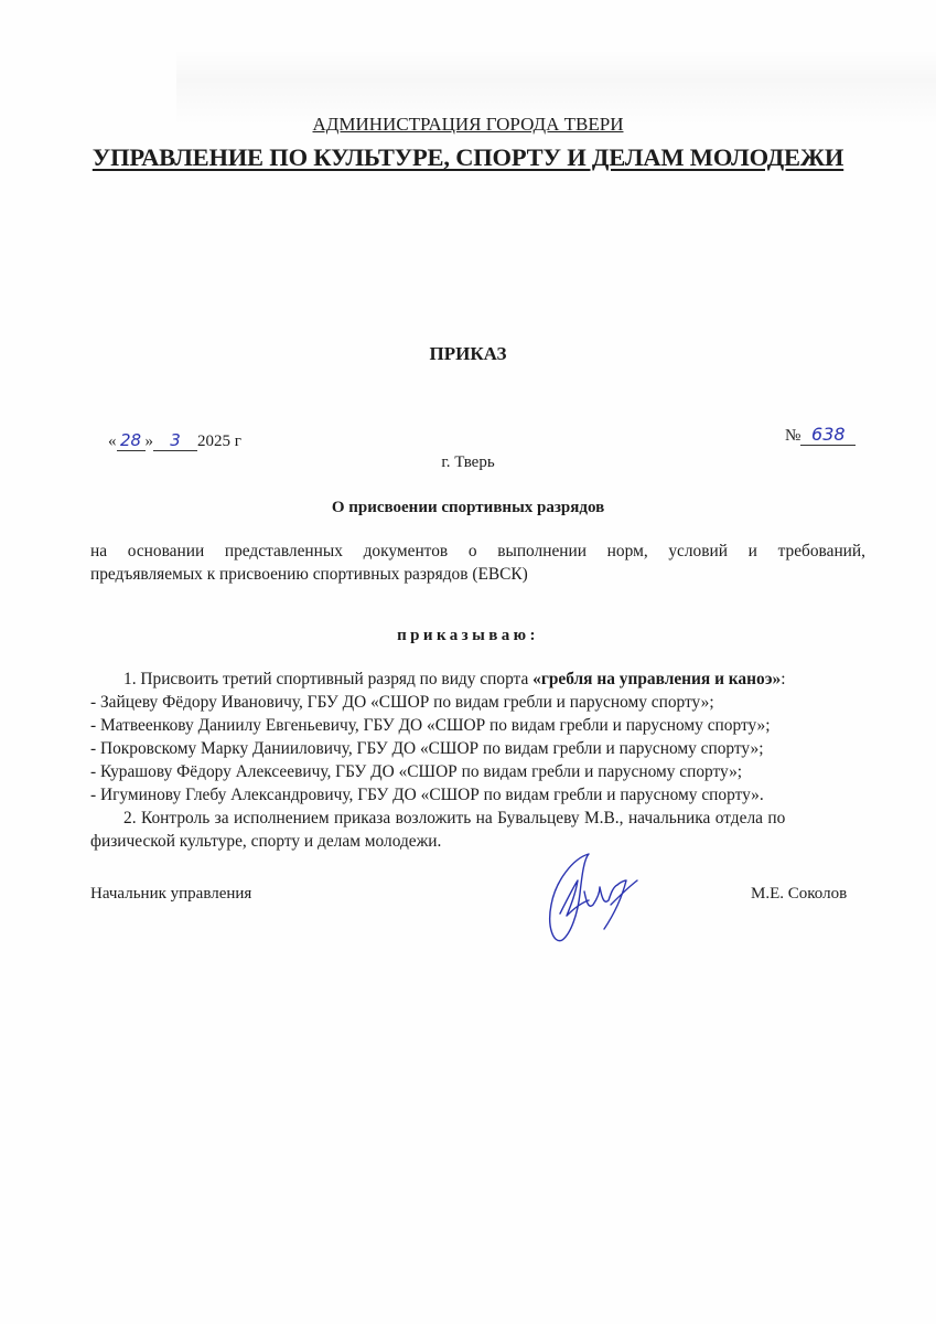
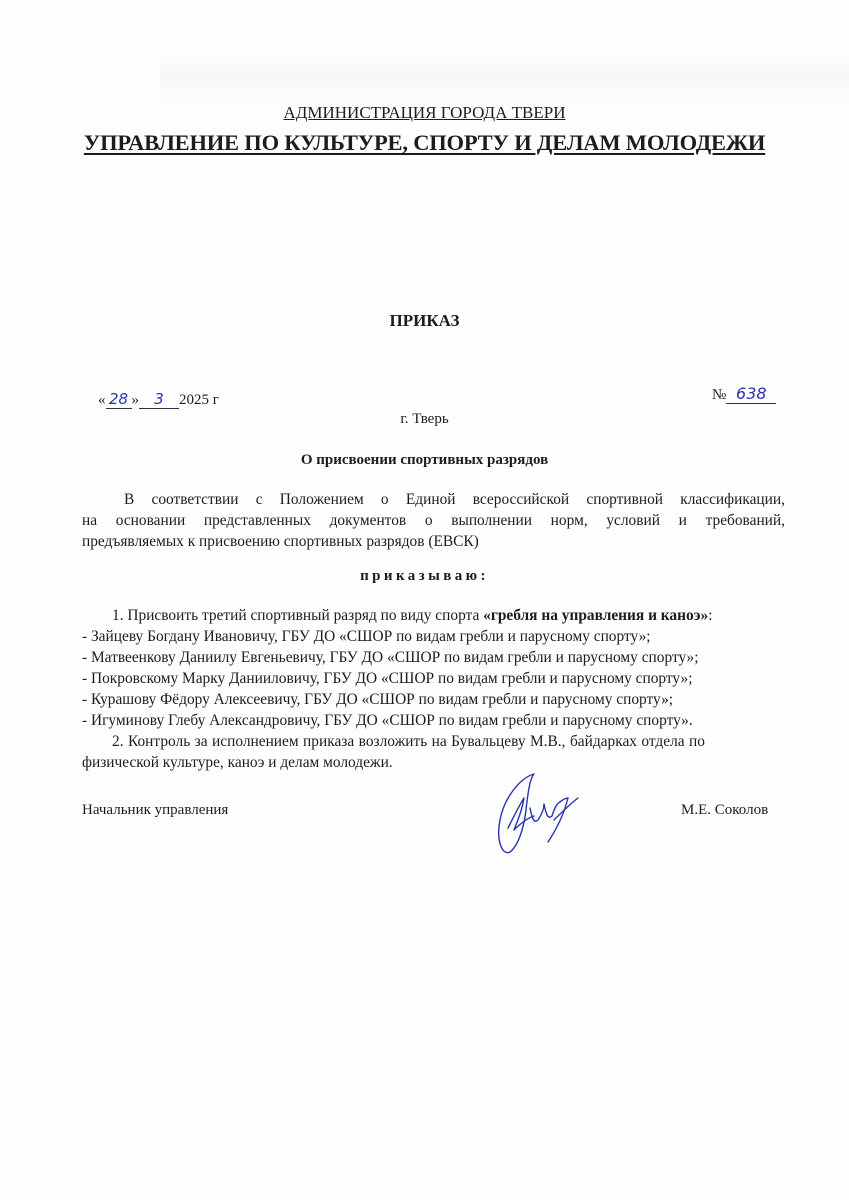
  АДМИНИСТРАЦИЯ ГОРОДА ТВЕРИ
  УПРАВЛЕНИЕ ПО КУЛЬТУРЕ, СПОРТУ И ДЕЛАМ МОЛОДЕЖИ
  ПРИКАЗ
  « 28 » 3 2025 г
  № 638
  г. Тверь
  О присвоении спортивных разрядов
+ В соответствии с Положением о Единой всероссийской спортивной классификации,
  на основании представленных документов о выполнении норм, условий и требований,
  предъявляемых к присвоению спортивных разрядов (ЕВСК)
  приказываю:
  1. Присвоить третий спортивный разряд по виду спорта «гребля на управления и каноэ»:
- - Зайцеву Фёдору Ивановичу, ГБУ ДО «СШОР по видам гребли и парусному спорту»;
+ - Зайцеву Богдану Ивановичу, ГБУ ДО «СШОР по видам гребли и парусному спорту»;
  - Матвеенкову Даниилу Евгеньевичу, ГБУ ДО «СШОР по видам гребли и парусному спорту»;
  - Покровскому Марку Данииловичу, ГБУ ДО «СШОР по видам гребли и парусному спорту»;
  - Курашову Фёдору Алексеевичу, ГБУ ДО «СШОР по видам гребли и парусному спорту»;
  - Игуминову Глебу Александровичу, ГБУ ДО «СШОР по видам гребли и парусному спорту».
- 2. Контроль за исполнением приказа возложить на Бувальцеву М.В., начальника отдела по
+ 2. Контроль за исполнением приказа возложить на Бувальцеву М.В., байдарках отдела по
- физической культуре, спорту и делам молодежи.
+ физической культуре, каноэ и делам молодежи.
  Начальник управления
  М.Е. Соколов
